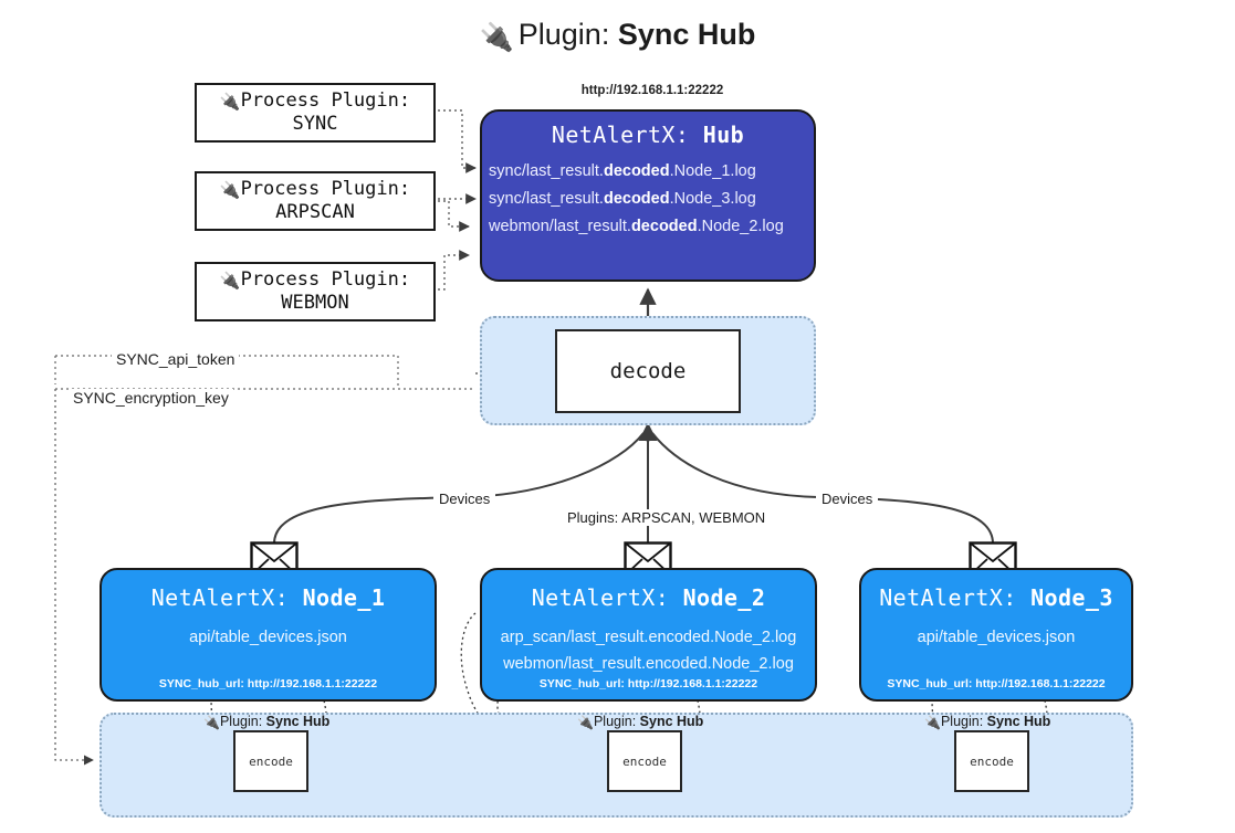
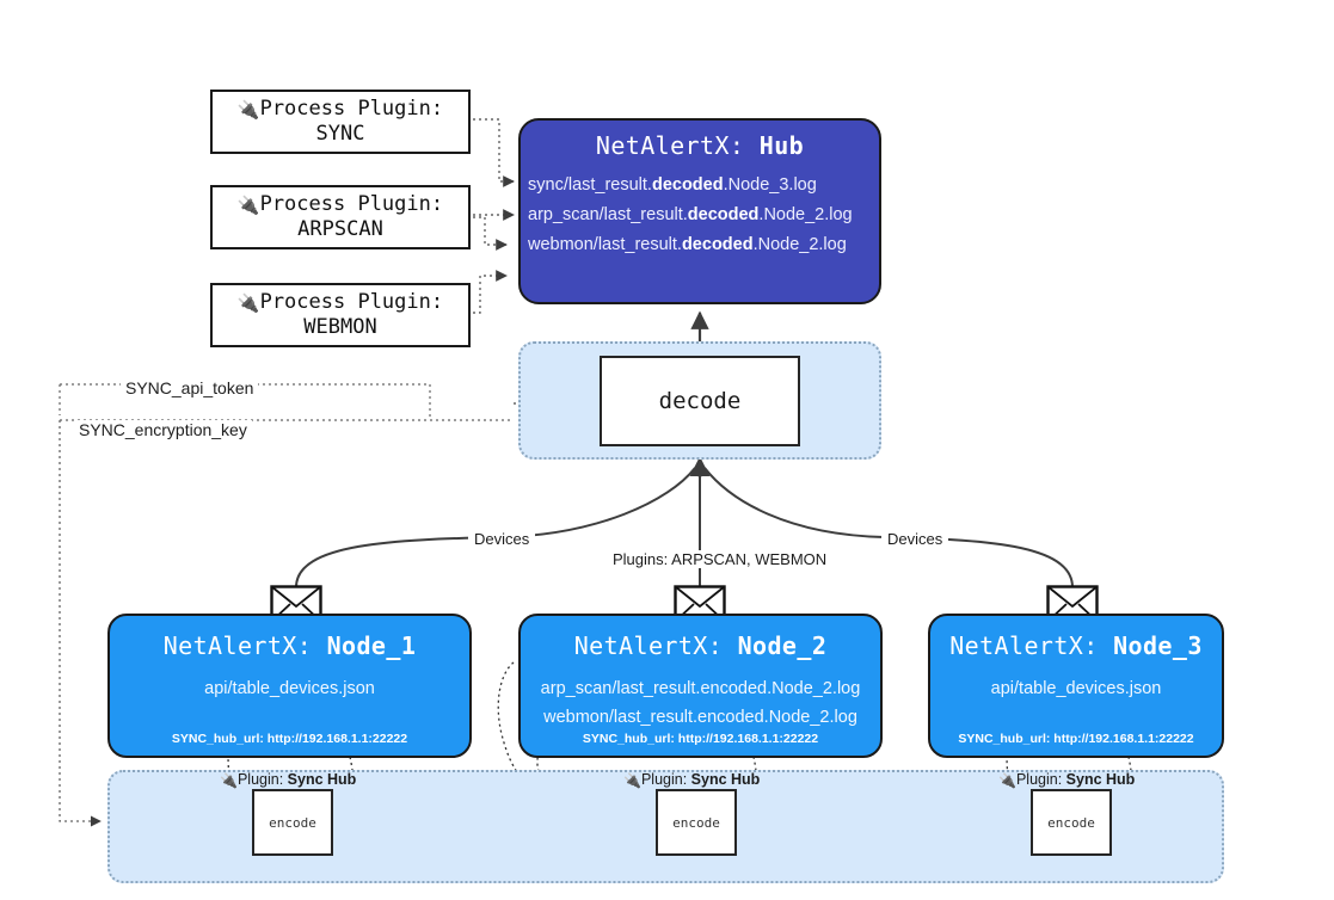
- 🔌 Plugin: Sync Hub
  🔌Process Plugin:
  SYNC
  🔌Process Plugin:
  ARPSCAN
  🔌Process Plugin:
  WEBMON
- http://192.168.1.1:22222
  NetAlertX: Hub
- sync/last_result.decoded.Node_1.log
  sync/last_result.decoded.Node_3.log
+ arp_scan/last_result.decoded.Node_2.log
  webmon/last_result.decoded.Node_2.log
  decode
  SYNC_api_token
  SYNC_encryption_key
  Devices
  Devices
  Plugins: ARPSCAN, WEBMON
  NetAlertX: Node_1
  api/table_devices.json
  SYNC_hub_url: http://192.168.1.1:22222
  NetAlertX: Node_2
  arp_scan/last_result.encoded.Node_2.log
  webmon/last_result.encoded.Node_2.log
  SYNC_hub_url: http://192.168.1.1:22222
  NetAlertX: Node_3
  api/table_devices.json
  SYNC_hub_url: http://192.168.1.1:22222
  🔌Plugin: Sync Hub
  encode
  🔌Plugin: Sync Hub
  encode
  🔌Plugin: Sync Hub
  encode
